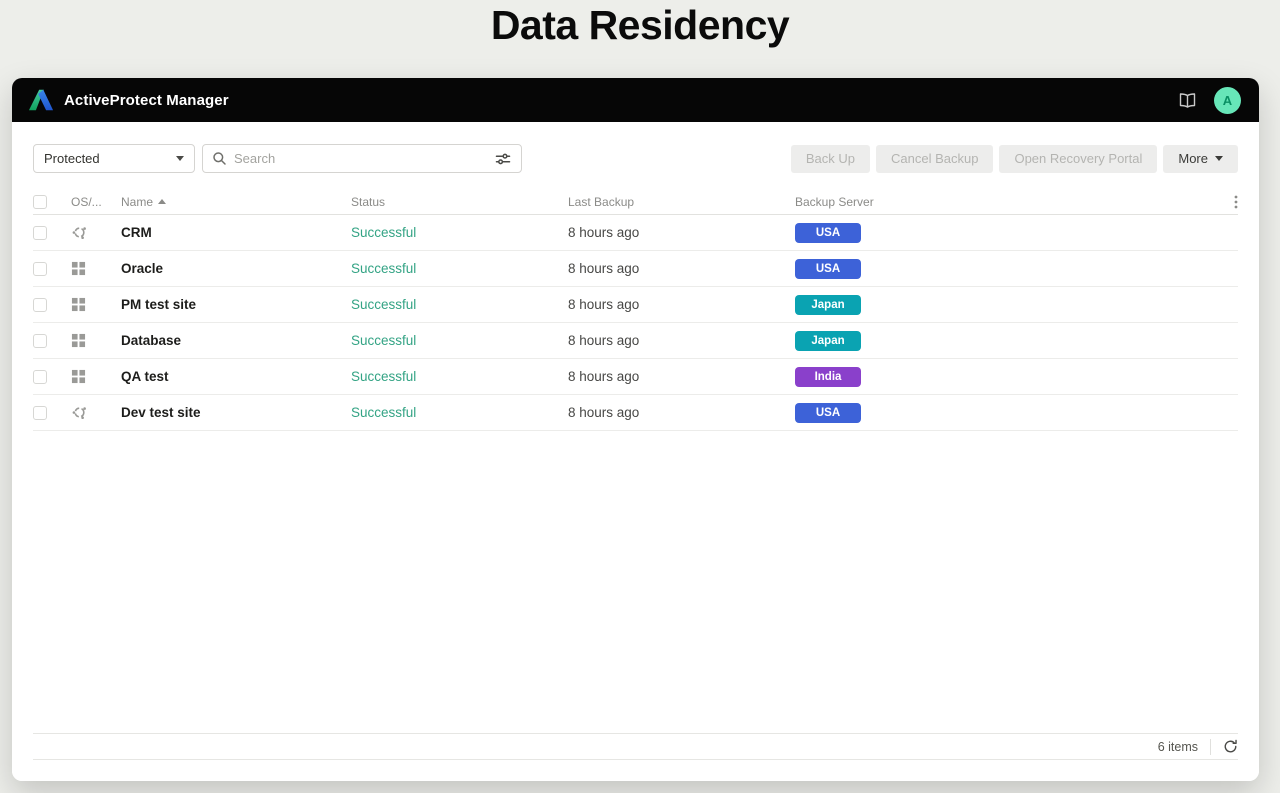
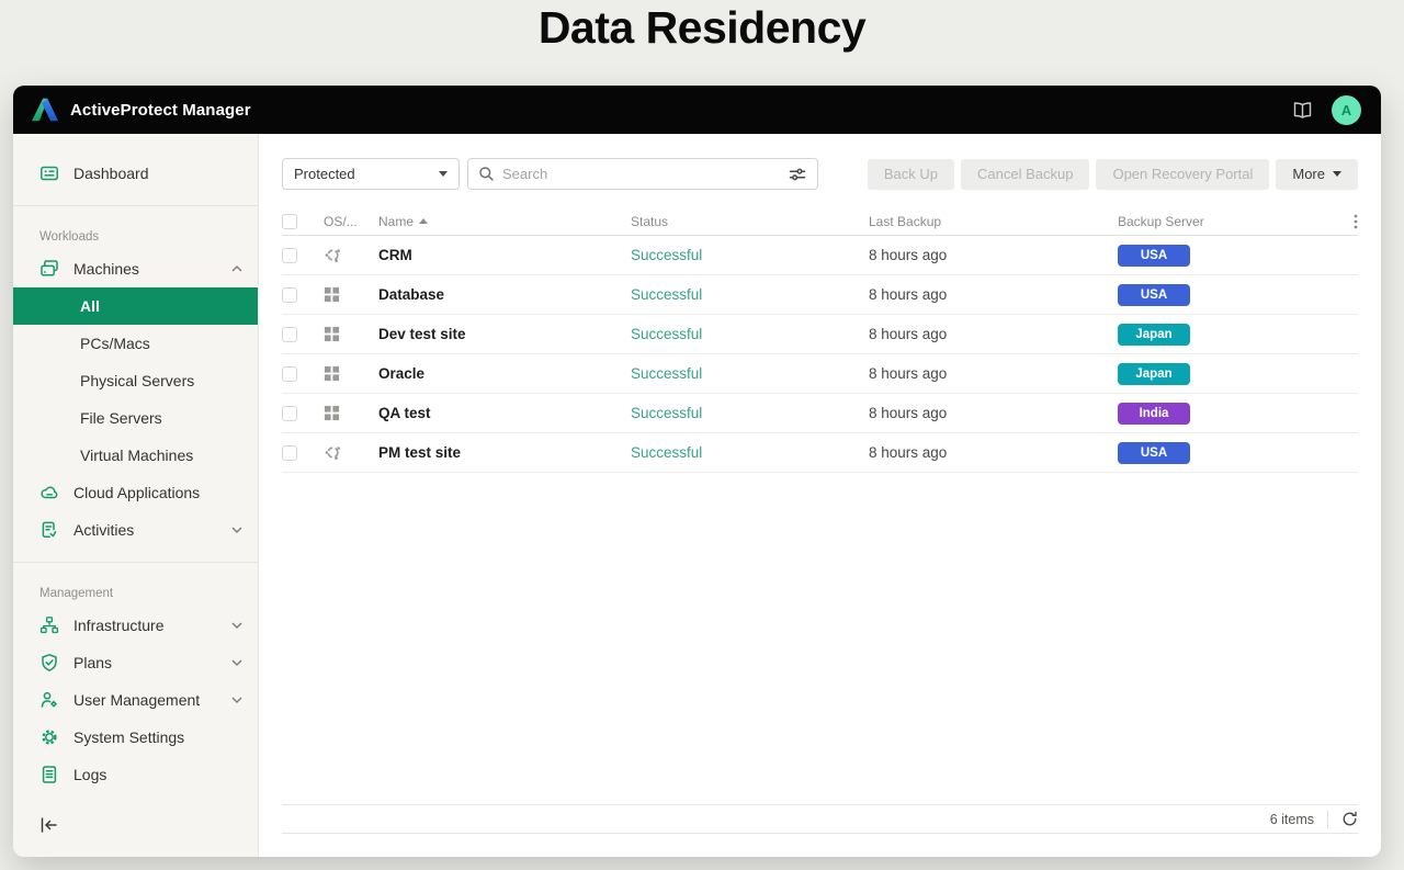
  Data Residency
  ActiveProtect Manager
  A
+ Dashboard
+ Workloads
+ Machines
+ All
+ PCs/Macs
+ Physical Servers
+ File Servers
+ Virtual Machines
+ Cloud Applications
+ Activities
+ Management
+ Infrastructure
+ Plans
+ User Management
+ System Settings
+ Logs
  Protected
  Search
  Back Up
  Cancel Backup
  Open Recovery Portal
  More
  OS/...
  Name
  Status
  Last Backup
  Backup Server
  CRM
  Successful
  8 hours ago
  USA
- Oracle
+ Database
  Successful
  8 hours ago
  USA
- PM test site
+ Dev test site
  Successful
  8 hours ago
  Japan
- Database
+ Oracle
  Successful
  8 hours ago
  Japan
  QA test
  Successful
  8 hours ago
  India
- Dev test site
+ PM test site
  Successful
  8 hours ago
  USA
  6 items
